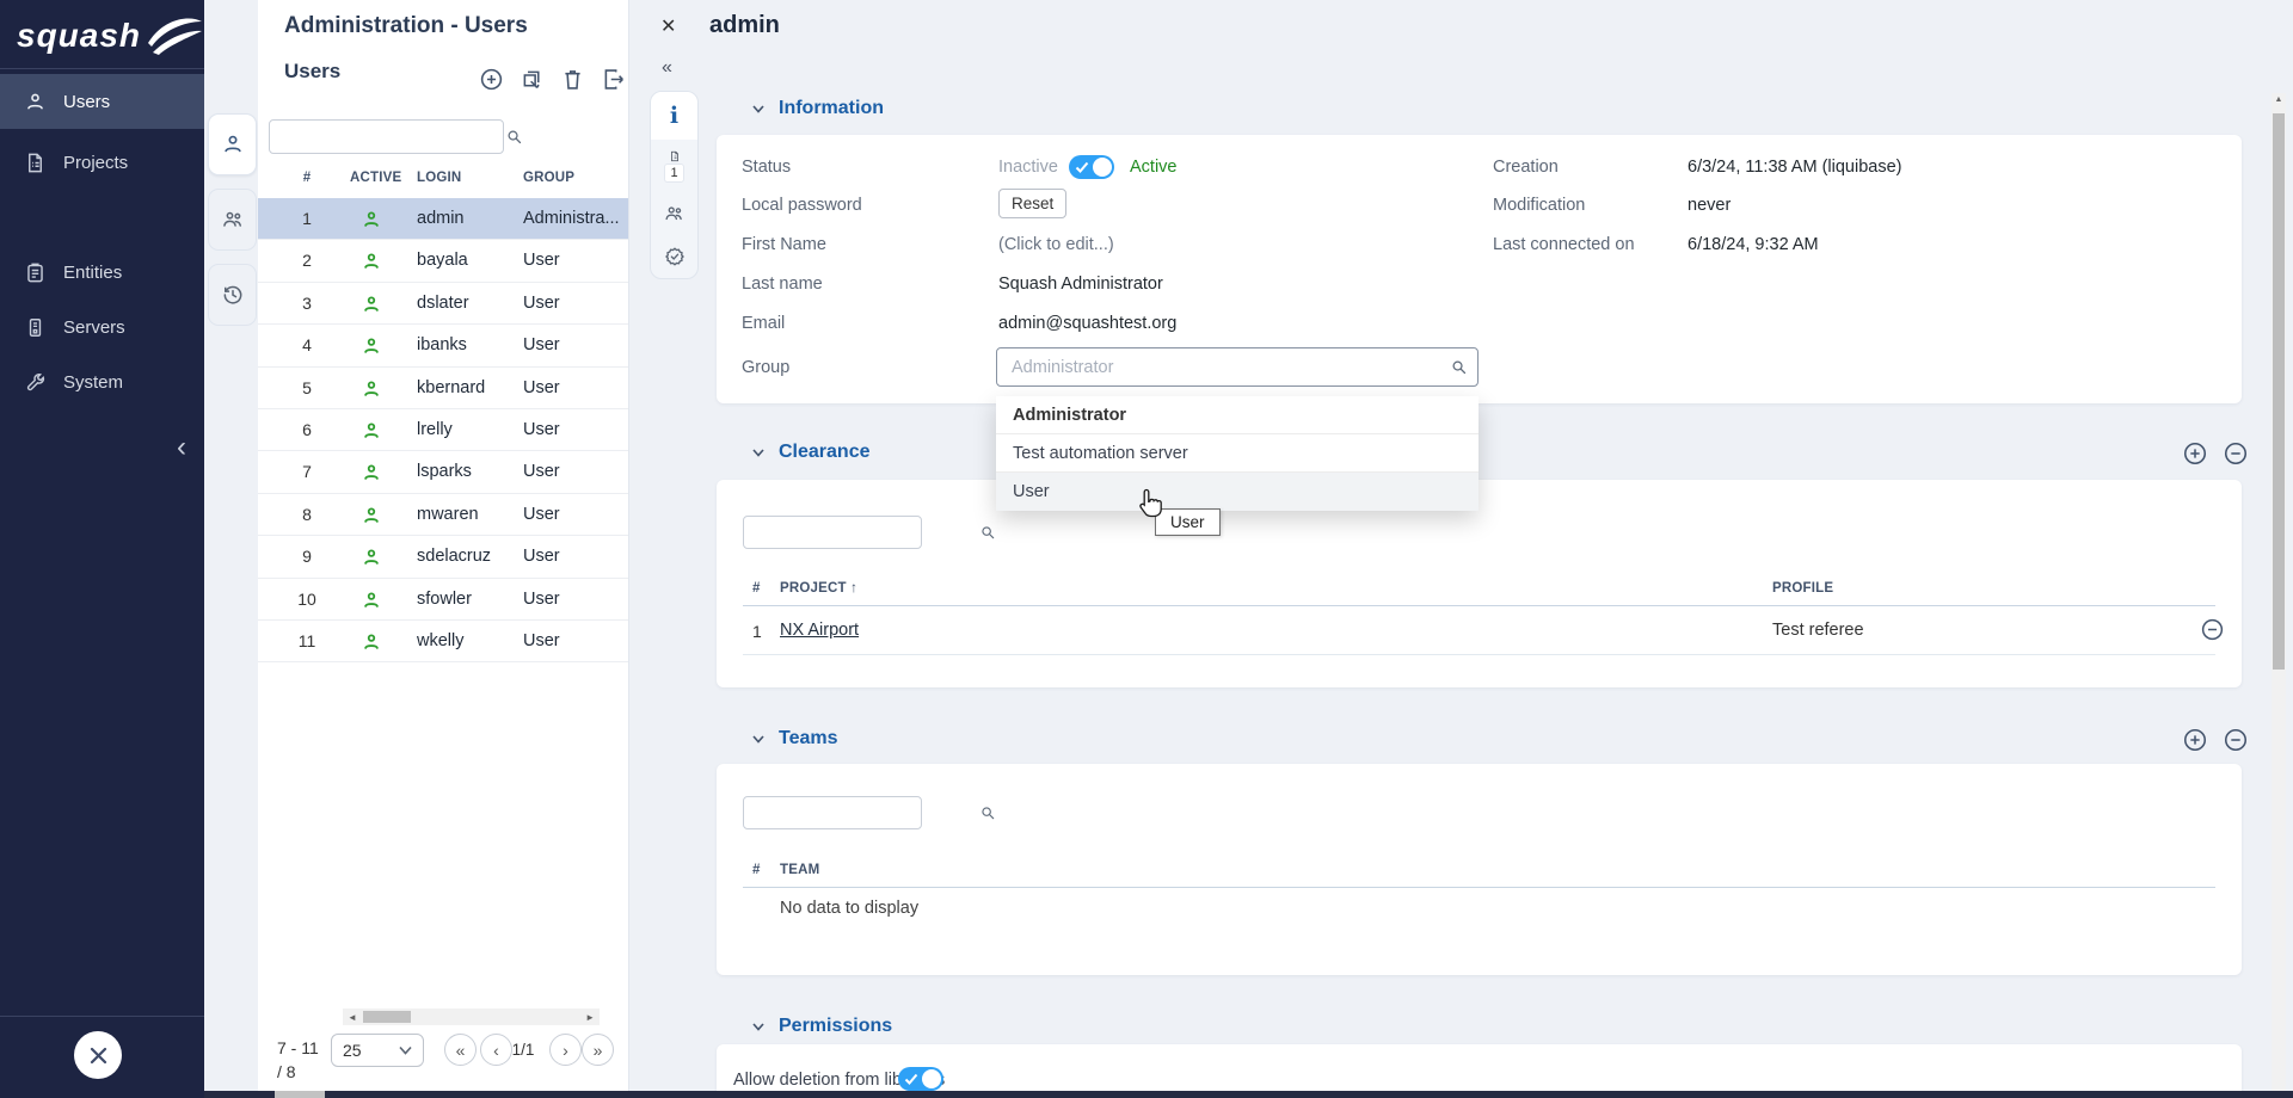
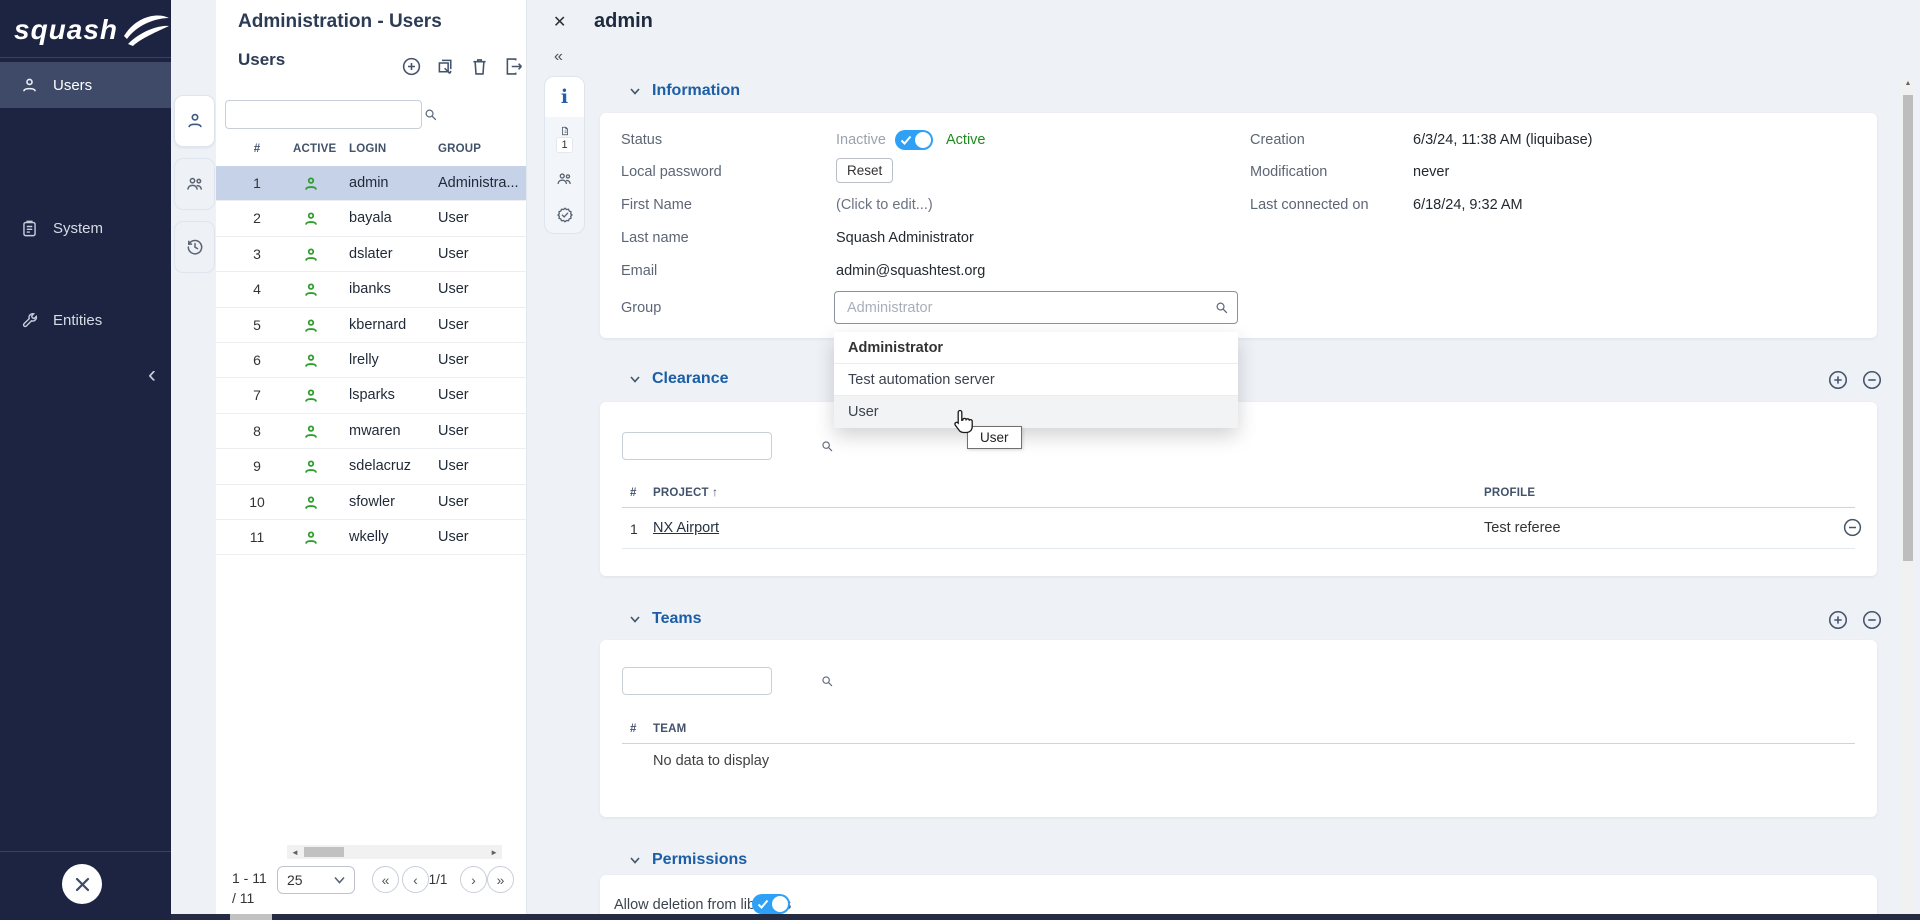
  squash
  Users
- Projects
- Entities
+ System
- Servers
- System
+ Entities
  ‹
  Administration - Users
  Users
  #
  ACTIVE
  LOGIN
  GROUP
  1
  admin
  Administra...
  2
  bayala
  User
  3
  dslater
  User
  4
  ibanks
  User
  5
  kbernard
  User
  6
  lrelly
  User
  7
  lsparks
  User
  8
  mwaren
  User
  9
  sdelacruz
  User
  10
  sfowler
  User
  11
  wkelly
  User
  ◄
  ►
- 7 - 11
+ 1 - 11
- / 8
+ / 11
  25
  «
  ‹
  1/1
  ›
  »
  ✕
  admin
  «
  i
  1
  Information
  Status
  Inactive
  Active
  Local password
  Reset
  First Name
  (Click to edit...)
  Last name
  Squash Administrator
  Email
  admin@squashtest.org
  Group
  Administrator
  Creation
  6/3/24, 11:38 AM (liquibase)
  Modification
  never
  Last connected on
  6/18/24, 9:32 AM
  Clearance
  #
  PROJECT
  ↑
  PROFILE
  1
  NX Airport
  Test referee
  Teams
  #
  TEAM
  No data to display
  Permissions
  Allow deletion from lib
  Administrator
  Test automation server
  User
  User
